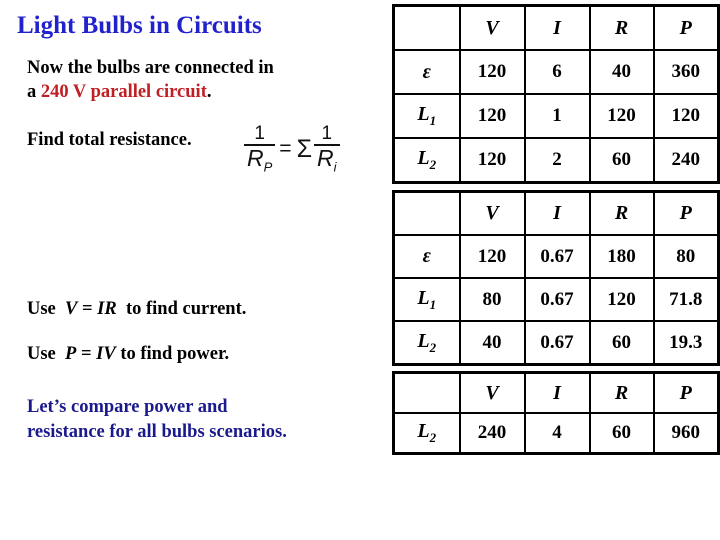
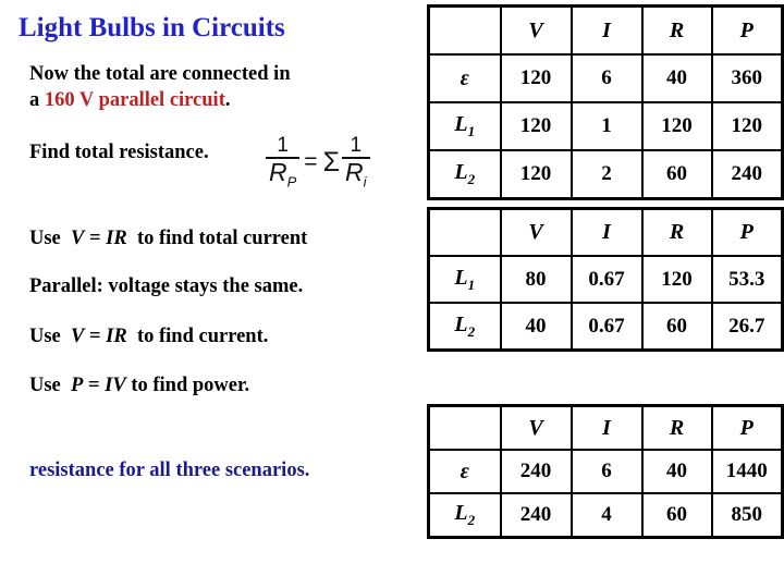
  Light Bulbs in Circuits
- Now the bulbs are connected in
+ Now the total are connected in
- a 240 V parallel circuit.
+ a 160 V parallel circuit.
  Find total resistance.
  1
  RP
  = Σ
  1
  Ri
+ Use V = IR to find total current
+ Parallel: voltage stays the same.
  Use V = IR to find current.
  Use P = IV to find power.
- Let’s compare power and
- resistance for all bulbs scenarios.
+ resistance for all three scenarios.
  	V	I	R	P
  ε	120	6	40	360
  L1	120	1	120	120
  L2	120	2	60	240
  	V	I	R	P
- ε	120	0.67	180	80
- L1	80	0.67	120	71.8
+ L1	80	0.67	120	53.3
- L2	40	0.67	60	19.3
+ L2	40	0.67	60	26.7
  	V	I	R	P
+ ε	240	6	40	1440
- L2	240	4	60	960
+ L2	240	4	60	850
